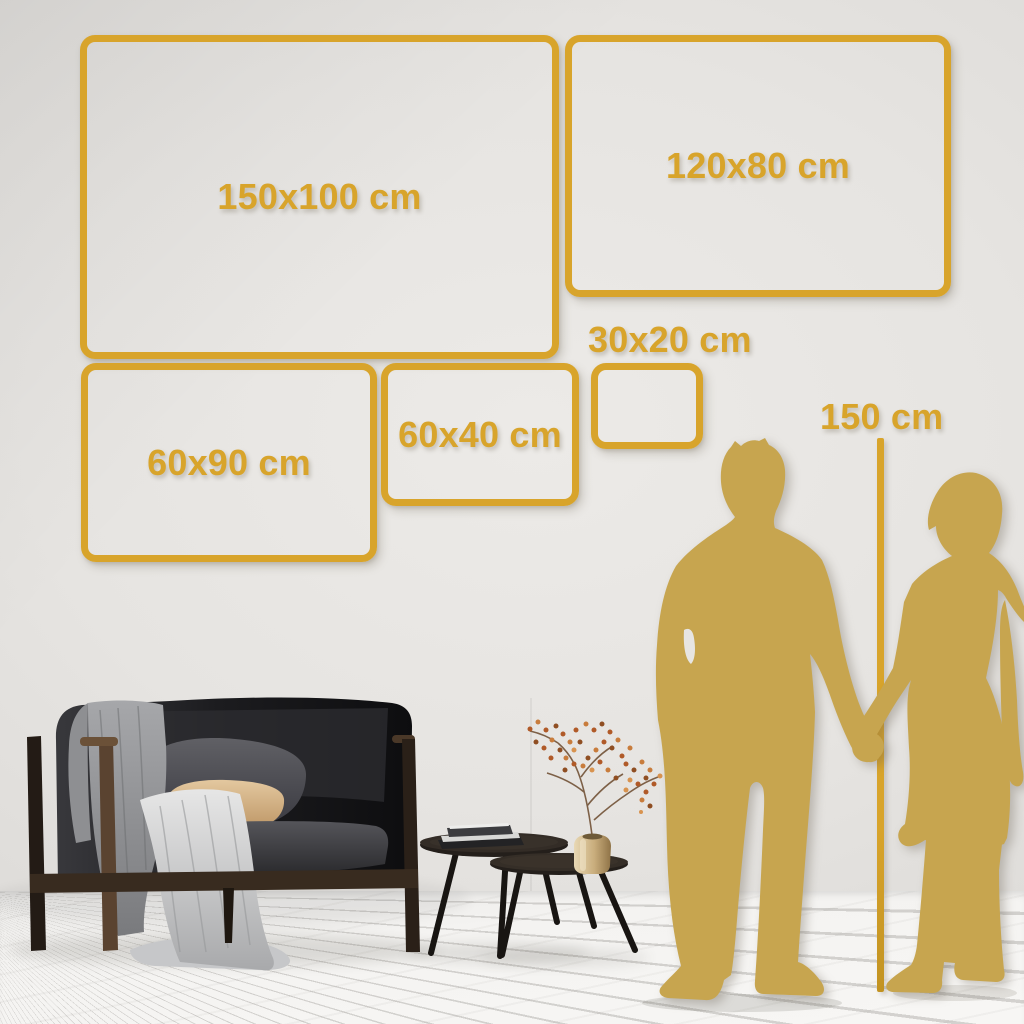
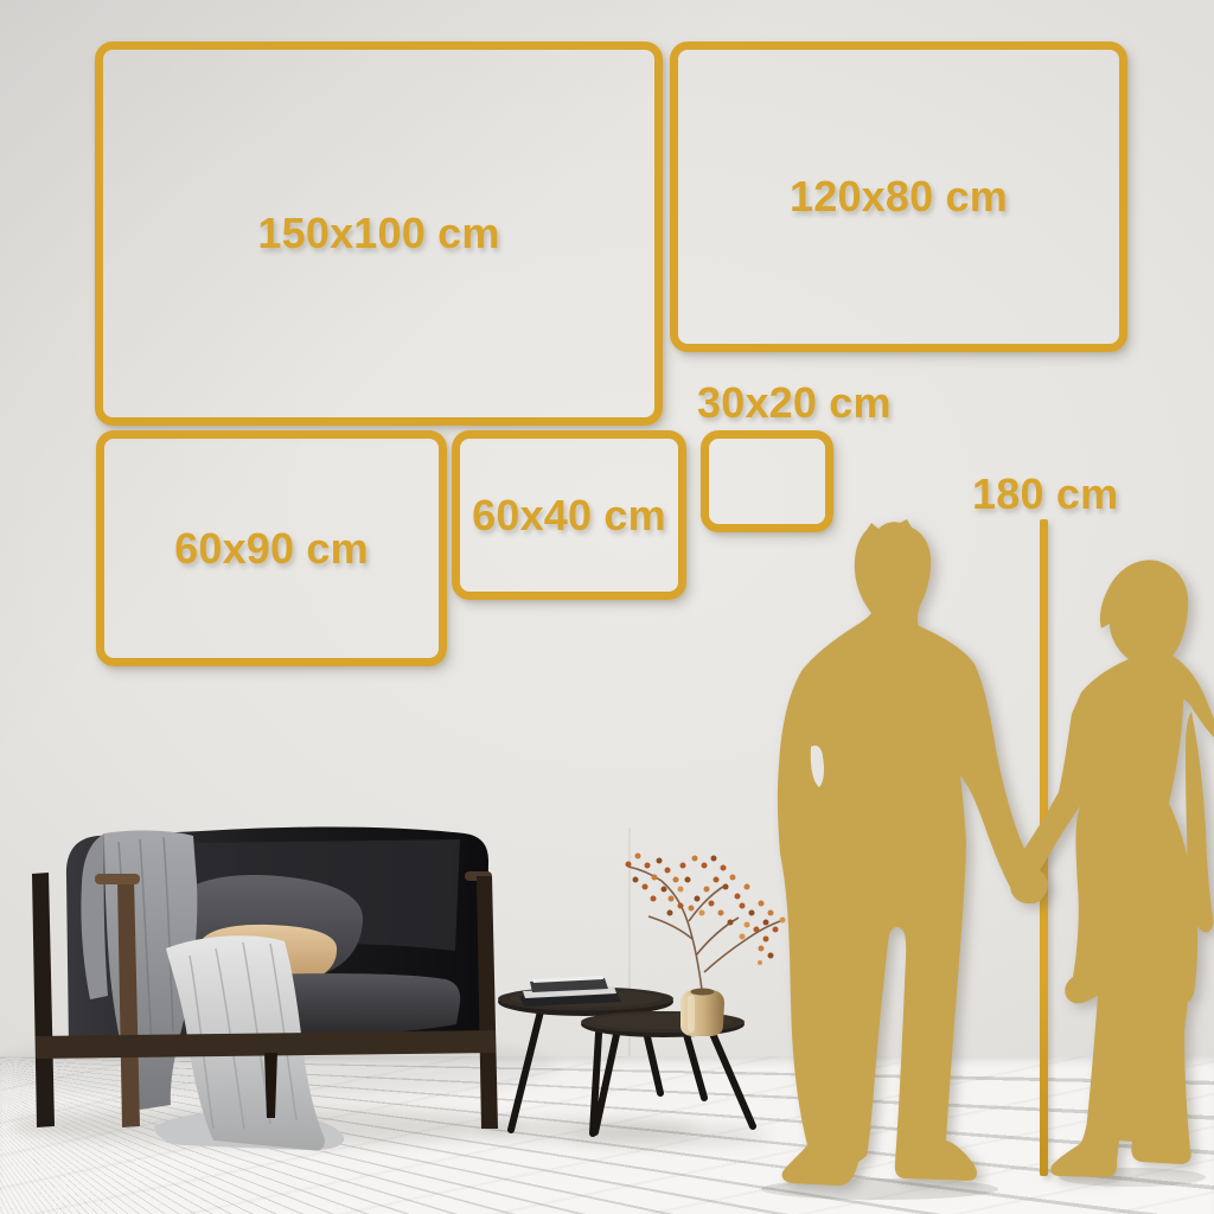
  150x100 cm
  120x80 cm
  60x90 cm
  60x40 cm
  30x20 cm
- 150 cm
+ 180 cm
